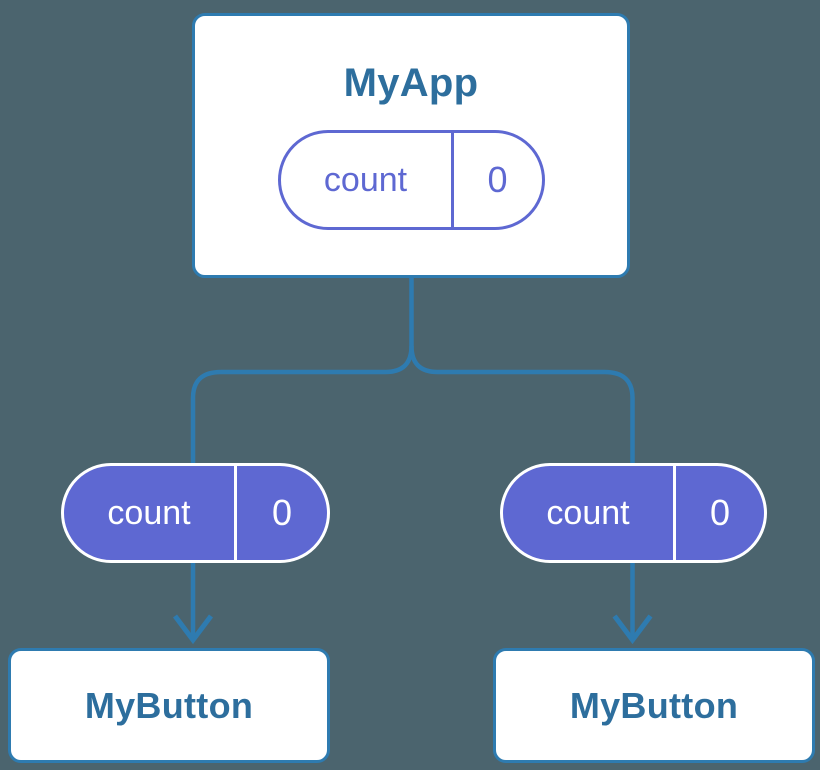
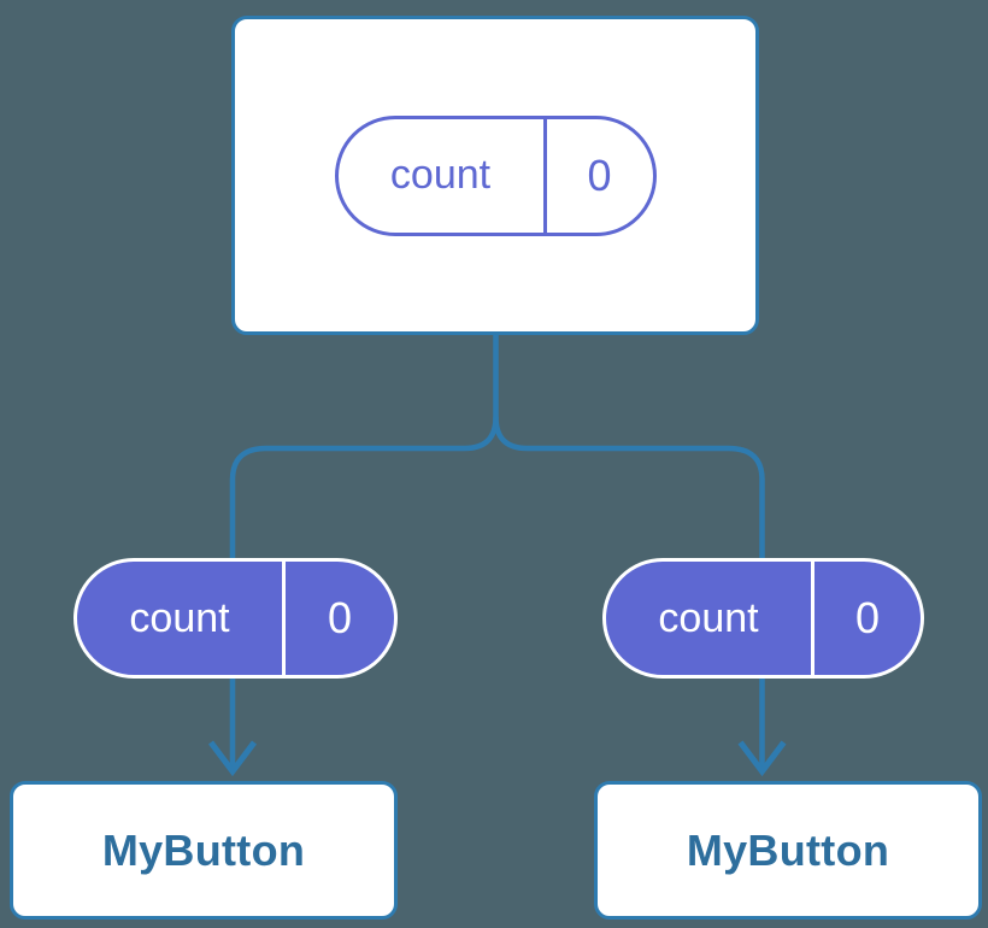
- MyApp
  count
  0
  count
  0
  count
  0
  MyButton
  MyButton
